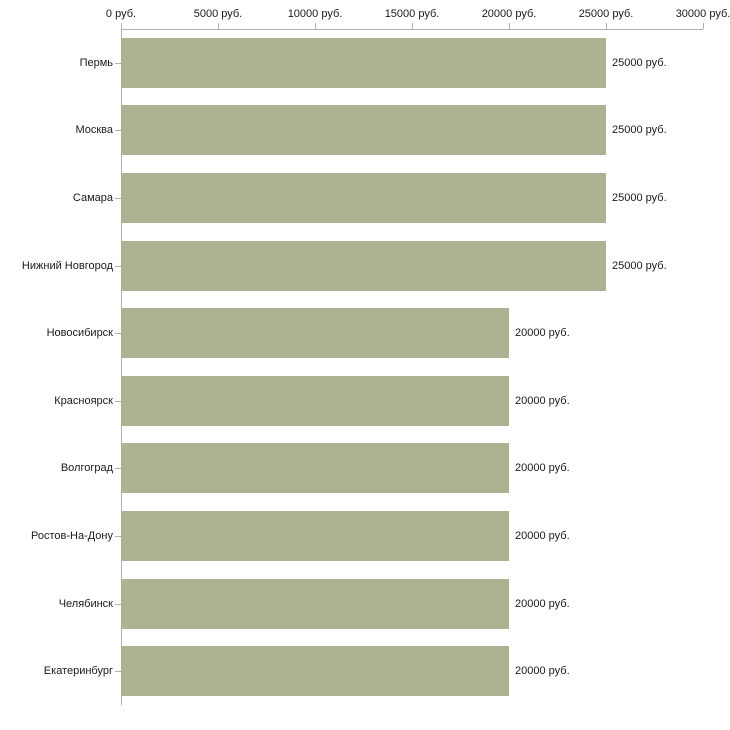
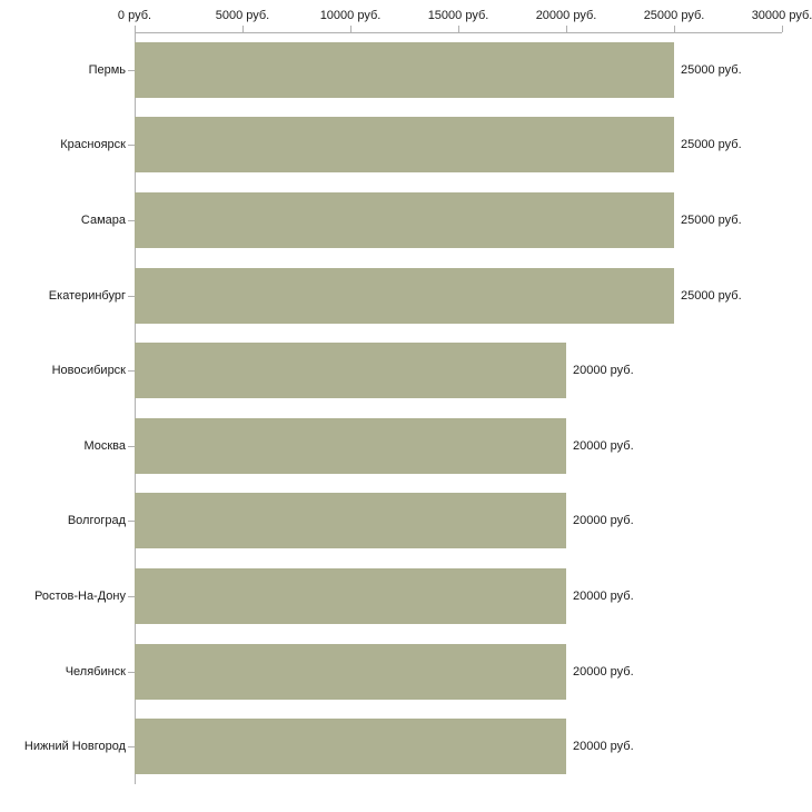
  0 руб.
  5000 руб.
  10000 руб.
  15000 руб.
  20000 руб.
  25000 руб.
  30000 руб.
  25000 руб.
  25000 руб.
  25000 руб.
  25000 руб.
  20000 руб.
  20000 руб.
  20000 руб.
  20000 руб.
  20000 руб.
  20000 руб.
  Пермь
- Москва
+ Красноярск
  Самара
- Нижний Новгород
+ Екатеринбург
  Новосибирск
- Красноярск
+ Москва
  Волгоград
  Ростов-На-Дону
  Челябинск
- Екатеринбург
+ Нижний Новгород
